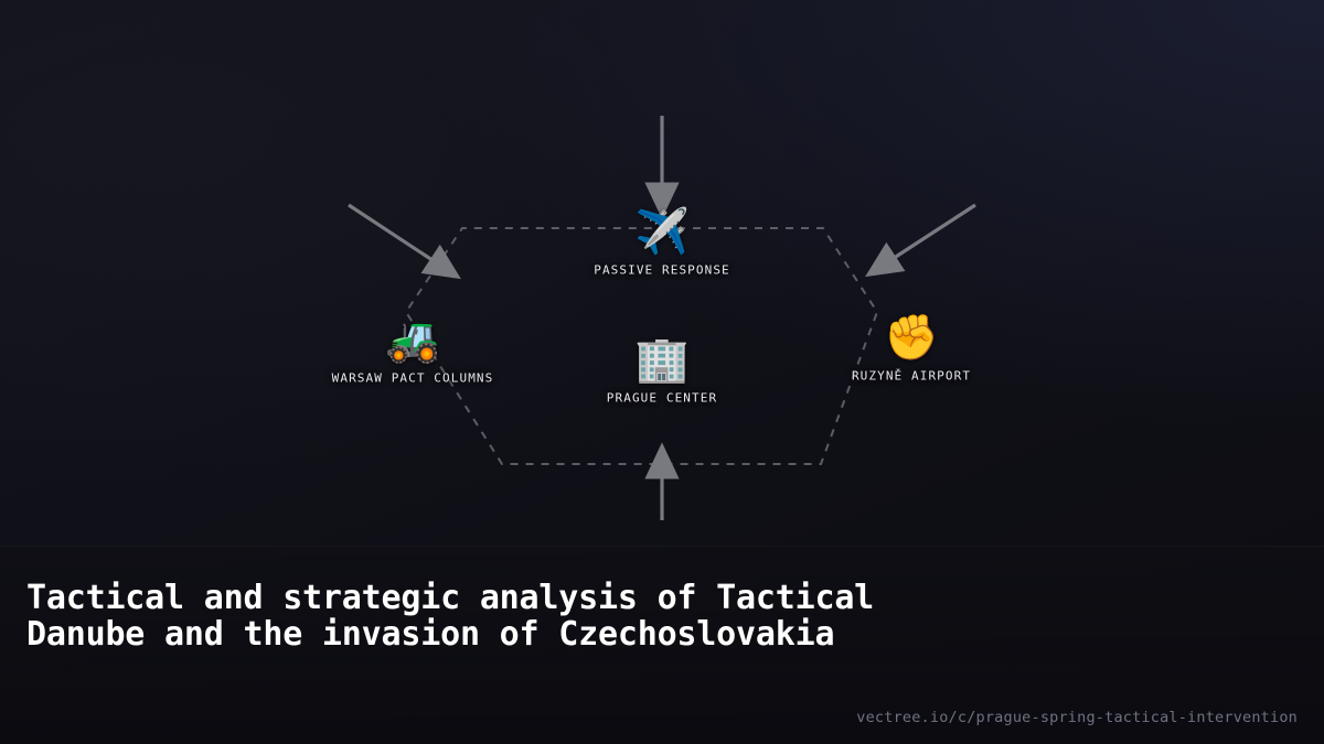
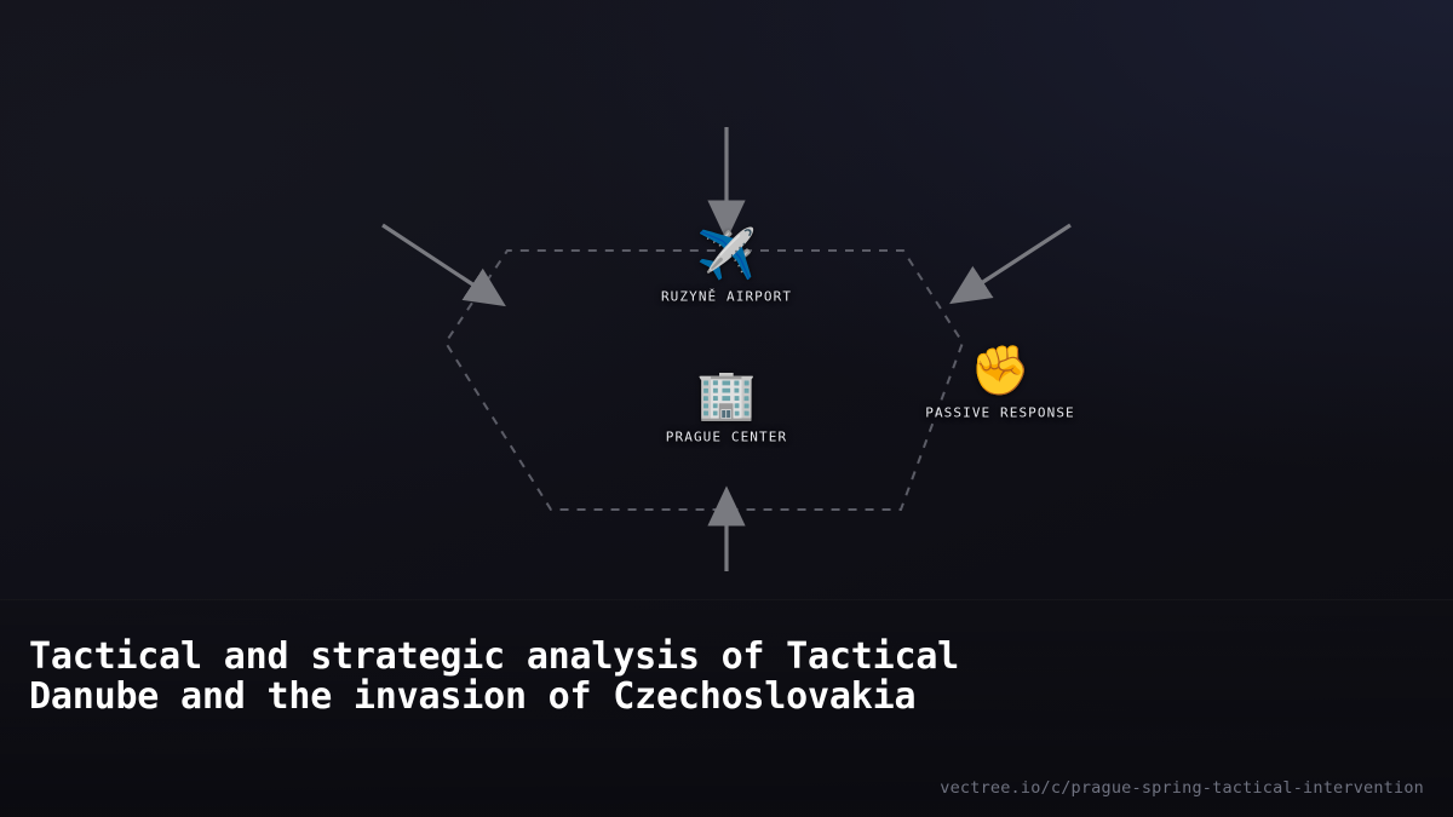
  ✈️
- PASSIVE RESPONSE
+ RUZYNĚ AIRPORT
- 🚜
- WARSAW PACT COLUMNS
  🏢
  PRAGUE CENTER
  ✊
- RUZYNĚ AIRPORT
+ PASSIVE RESPONSE
  Tactical and strategic analysis of Tactical Danube and the invasion of Czechoslovakia
  vectree.io/c/prague-spring-tactical-intervention
